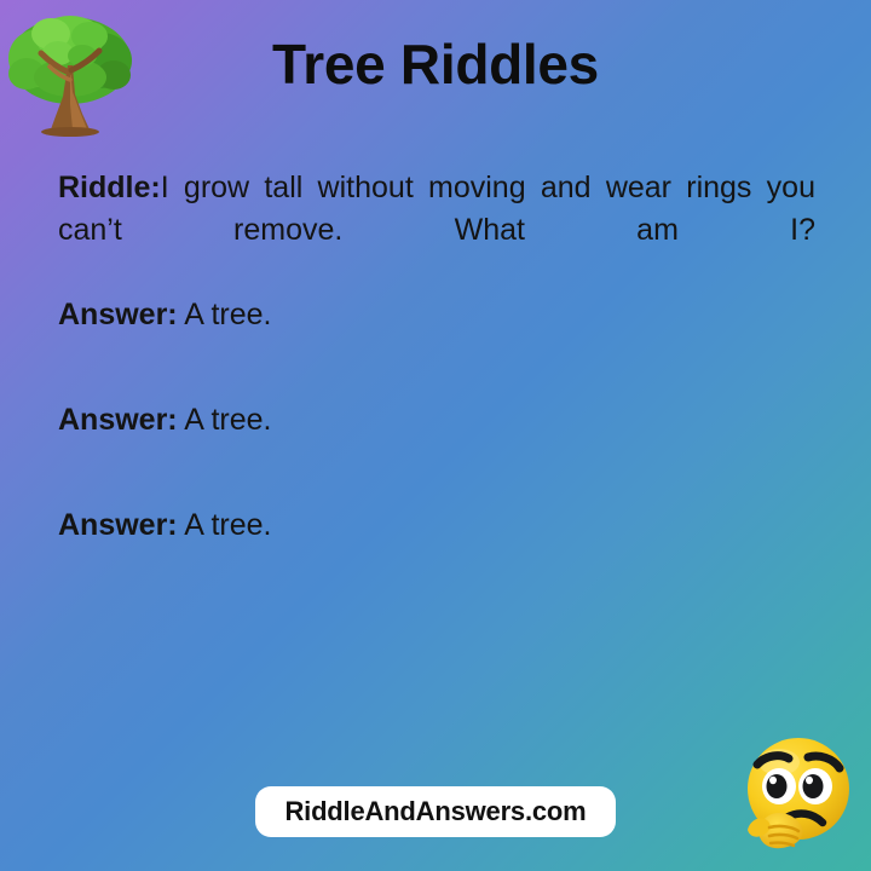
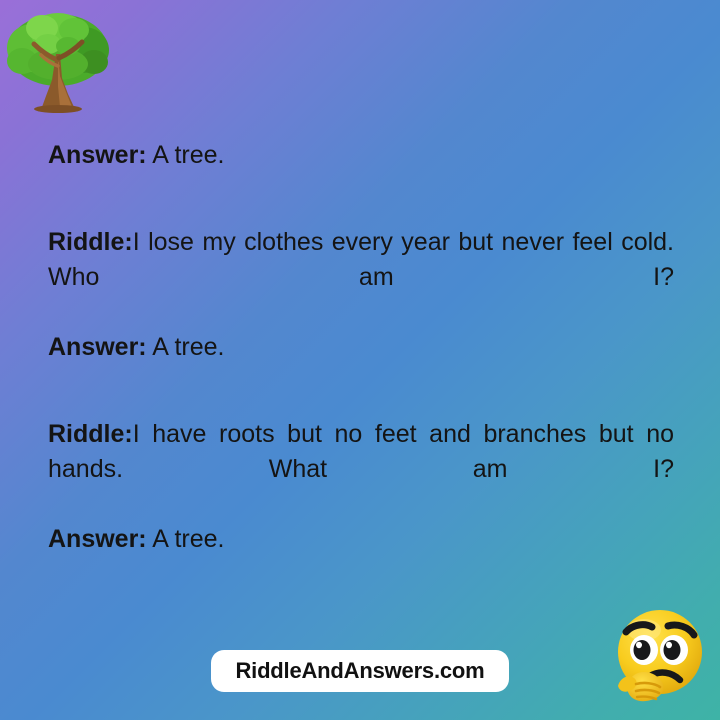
- Tree Riddles
- Riddle:I grow tall without moving and wear rings you can’t remove. What am I?
  Answer: A tree.
+ Riddle:I lose my clothes every year but never feel cold. Who am I?
  Answer: A tree.
+ Riddle:I have roots but no feet and branches but no hands. What am I?
  Answer: A tree.
  RiddleAndAnswers.com
